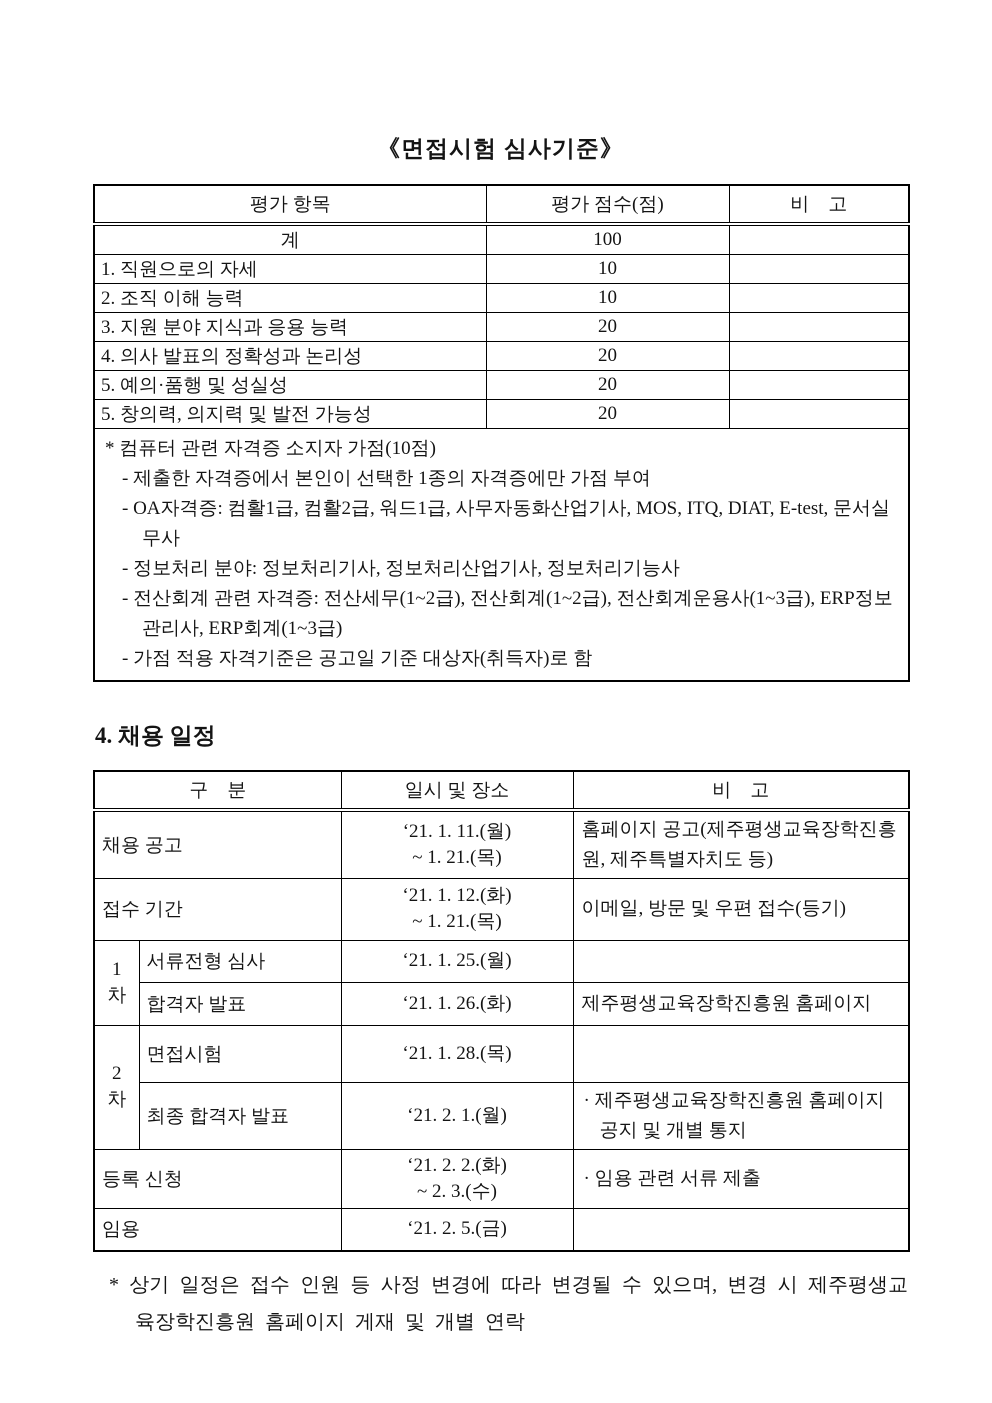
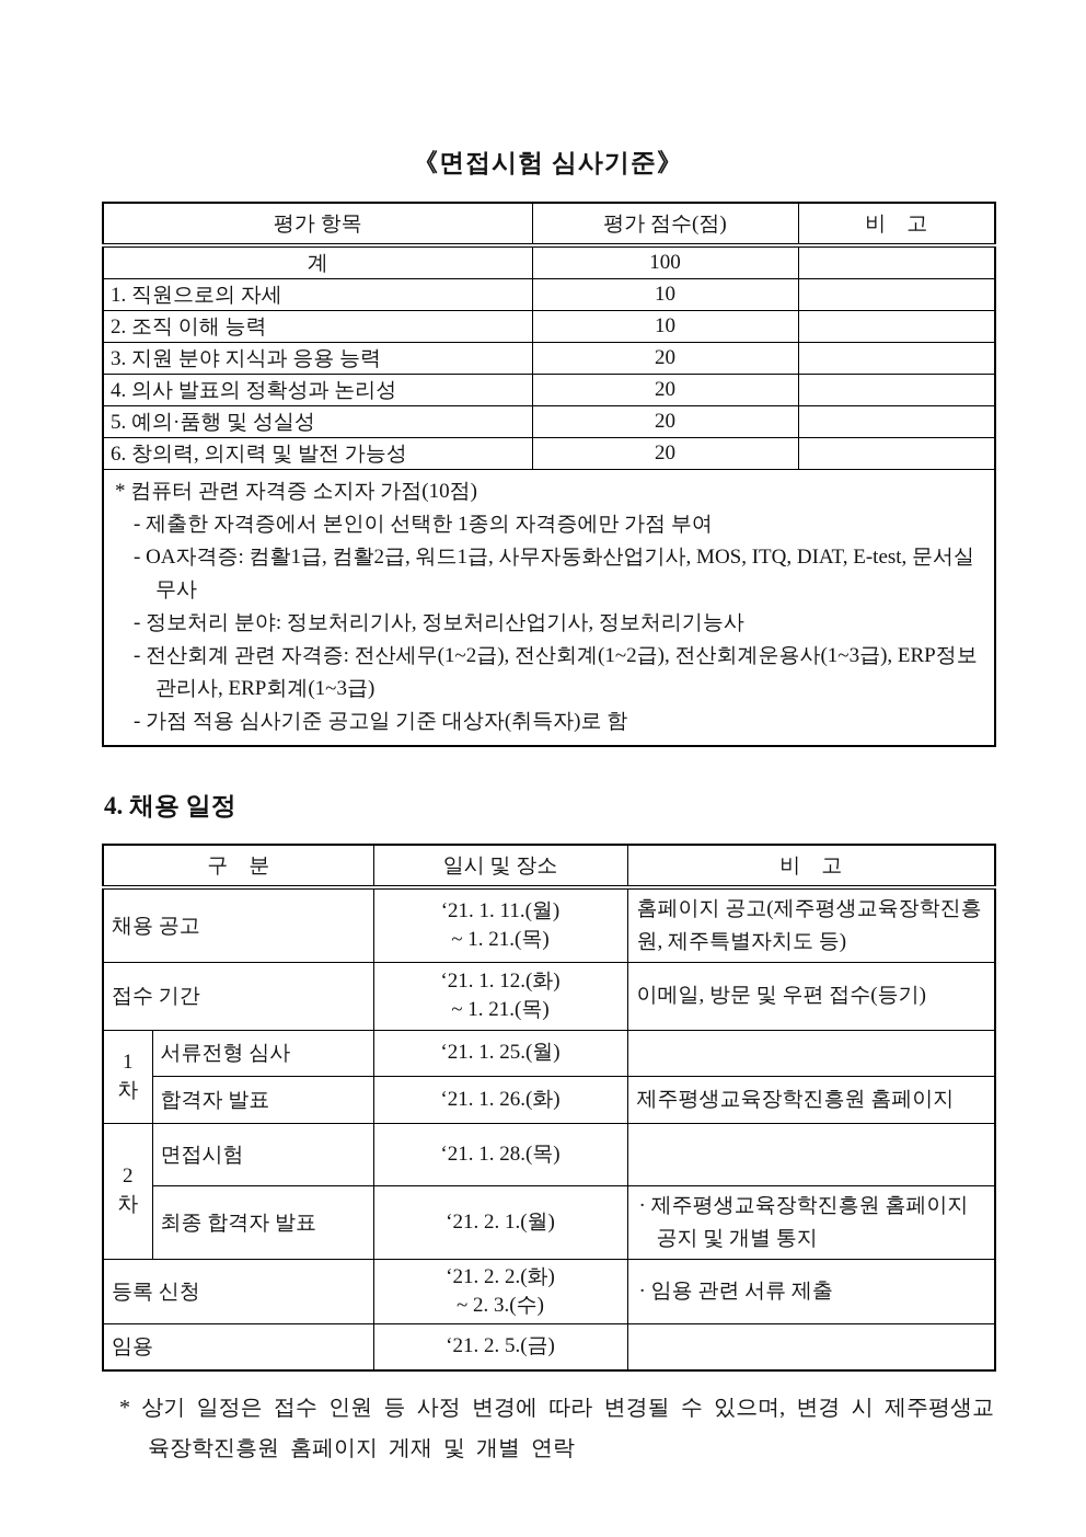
  《면접시험 심사기준》
  평가 항목	평가 점수(점)	비 고
  계	100
  1. 직원으로의 자세	10
  2. 조직 이해 능력	10
  3. 지원 분야 지식과 응용 능력	20
  4. 의사 발표의 정확성과 논리성	20
  5. 예의·품행 및 성실성	20
- 5. 창의력, 의지력 및 발전 가능성	20
+ 6. 창의력, 의지력 및 발전 가능성	20
- * 컴퓨터 관련 자격증 소지자 가점(10점) - 제출한 자격증에서 본인이 선택한 1종의 자격증에만 가점 부여 - OA자격증: 컴활1급, 컴활2급, 워드1급, 사무자동화산업기사, MOS, ITQ, DIAT, E-test, 문서실무사 - 정보처리 분야: 정보처리기사, 정보처리산업기사, 정보처리기능사 - 전산회계 관련 자격증: 전산세무(1~2급), 전산회계(1~2급), 전산회계운용사(1~3급), ERP정보관리사, ERP회계(1~3급) - 가점 적용 자격기준은 공고일 기준 대상자(취득자)로 함
+ * 컴퓨터 관련 자격증 소지자 가점(10점) - 제출한 자격증에서 본인이 선택한 1종의 자격증에만 가점 부여 - OA자격증: 컴활1급, 컴활2급, 워드1급, 사무자동화산업기사, MOS, ITQ, DIAT, E-test, 문서실무사 - 정보처리 분야: 정보처리기사, 정보처리산업기사, 정보처리기능사 - 전산회계 관련 자격증: 전산세무(1~2급), 전산회계(1~2급), 전산회계운용사(1~3급), ERP정보관리사, ERP회계(1~3급) - 가점 적용 심사기준 공고일 기준 대상자(취득자)로 함
  4. 채용 일정
  구 분	일시 및 장소	비 고
  채용 공고	‘21. 1. 11.(월) ~ 1. 21.(목)	홈페이지 공고(제주평생교육장학진흥원, 제주특별자치도 등)
  접수 기간	‘21. 1. 12.(화) ~ 1. 21.(목)	이메일, 방문 및 우편 접수(등기)
  1차	서류전형 심사	‘21. 1. 25.(월)
  합격자 발표	‘21. 1. 26.(화)	제주평생교육장학진흥원 홈페이지
  2차	면접시험	‘21. 1. 28.(목)
  최종 합격자 발표	‘21. 2. 1.(월)	· 제주평생교육장학진흥원 홈페이지 공지 및 개별 통지
  등록 신청	‘21. 2. 2.(화) ~ 2. 3.(수)	· 임용 관련 서류 제출
  임용	‘21. 2. 5.(금)
  * 상기 일정은 접수 인원 등 사정 변경에 따라 변경될 수 있으며, 변경 시 제주평생교육장학진흥원 홈페이지 게재 및 개별 연락
